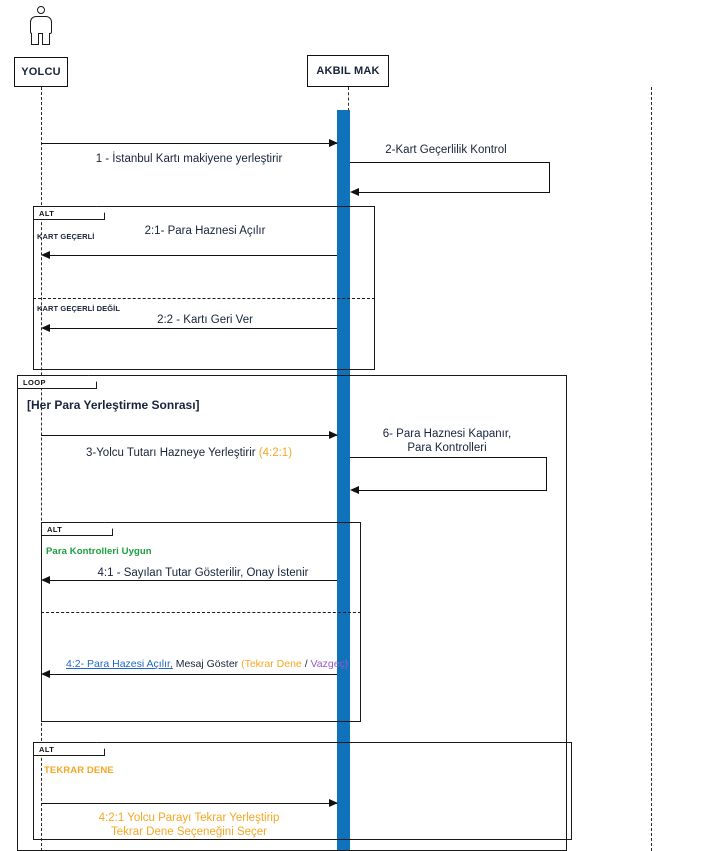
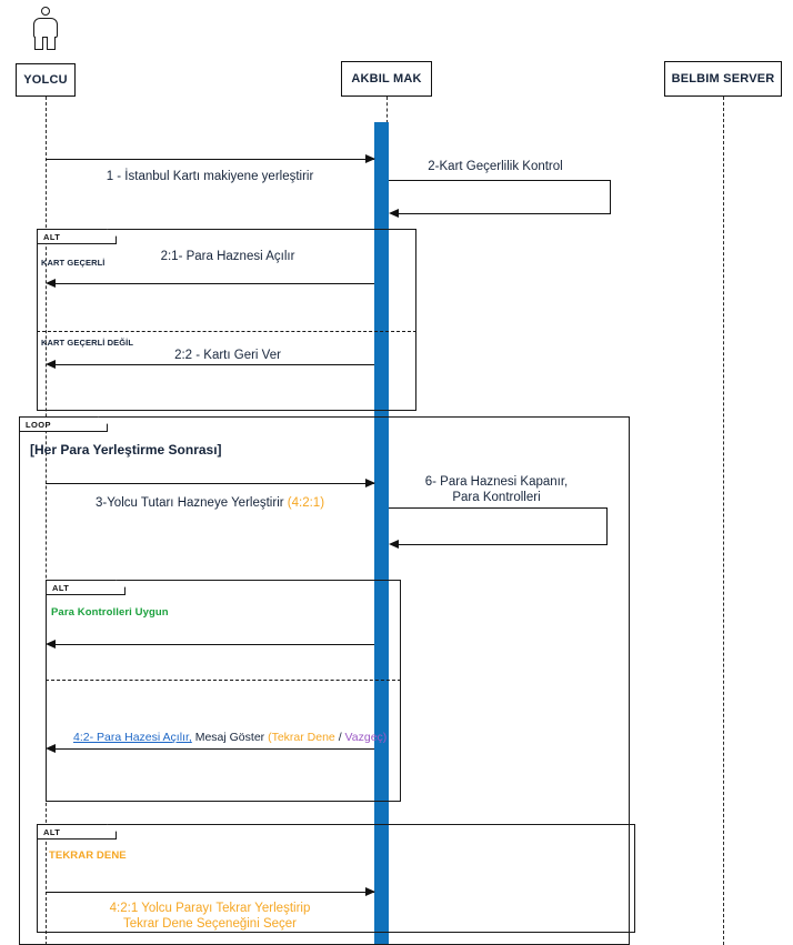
  YOLCU
  AKBIL MAK
+ BELBIM SERVER
  1 - İstanbul Kartı makiyene yerleştirir
  2-Kart Geçerlilik Kontrol
  ALT
  KART GEÇERLİ
  2:1- Para Haznesi Açılır
  KART GEÇERLİ DEĞİL
  2:2 - Kartı Geri Ver
  LOOP
  [Her Para Yerleştirme Sonrası]
  3-Yolcu Tutarı Hazneye Yerleştirir (4:2:1)
  6- Para Haznesi Kapanır,
  Para Kontrolleri
  ALT
  Para Kontrolleri Uygun
- 4:1 - Sayılan Tutar Gösterilir, Onay İstenir
  4:2- Para Hazesi Açılır, Mesaj Göster (Tekrar Dene / Vazgeç)
  ALT
  TEKRAR DENE
  4:2:1 Yolcu Parayı Tekrar Yerleştirip
  Tekrar Dene Seçeneğini Seçer
